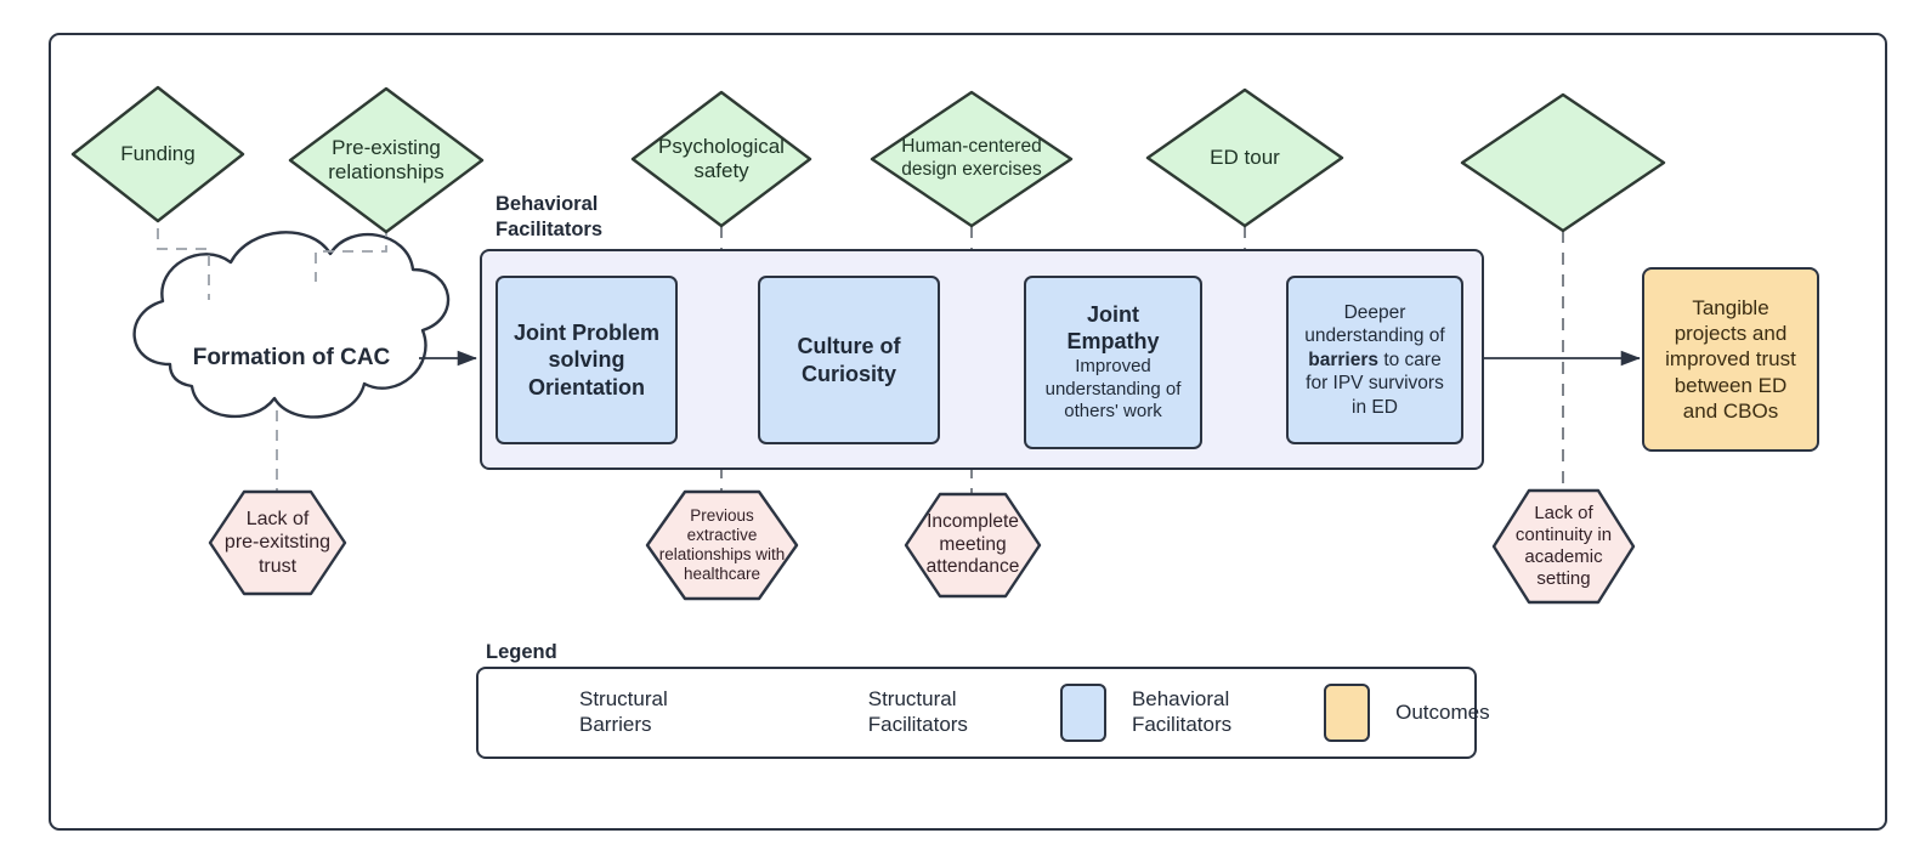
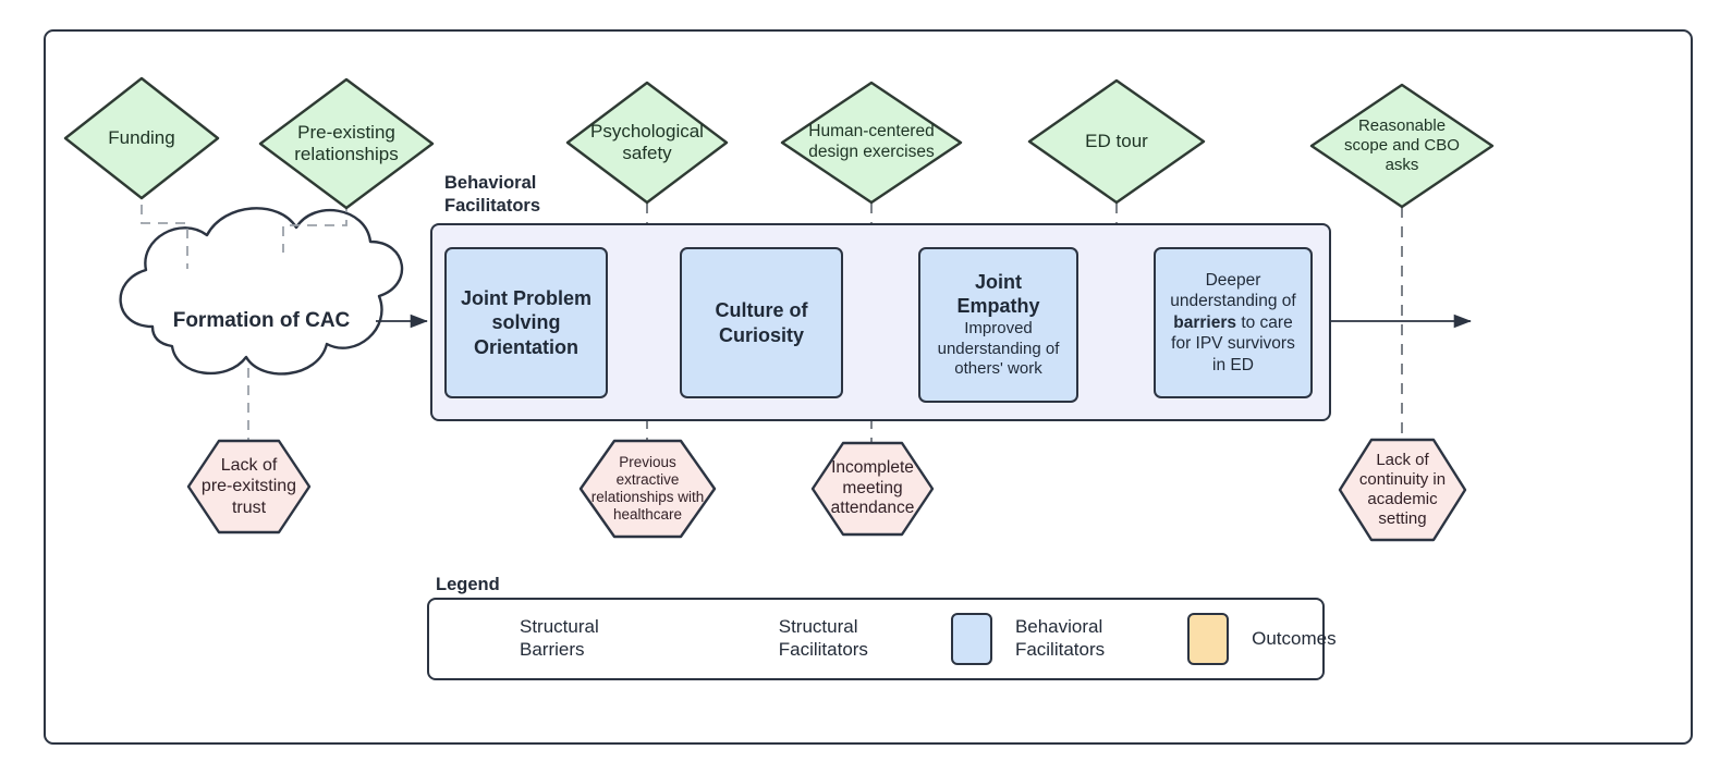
  Formation of CAC
  Funding
  Pre-existing
  relationships
  Psychological
  safety
  Human-centered
  design exercises
  ED tour
+ Reasonable
+ scope and CBO
+ asks
  Lack of
  pre-exitsting
  trust
  Previous
  extractive
  relationships with
  healthcare
  Incomplete
  meeting
  attendance
  Lack of
  continuity in
  academic
  setting
  Behavioral
  Facilitators
  Joint Problem
  solving
  Orientation
  Culture of
  Curiosity
  Joint
  Empathy
  Improved
  understanding of
  others' work
  Deeper
  understanding of
  barriers to care
  for IPV survivors
  in ED
- Tangible
- projects and
- improved trust
- between ED
- and CBOs
  Legend
  Structural
  Barriers
  Structural
  Facilitators
  Behavioral
  Facilitators
  Outcomes
